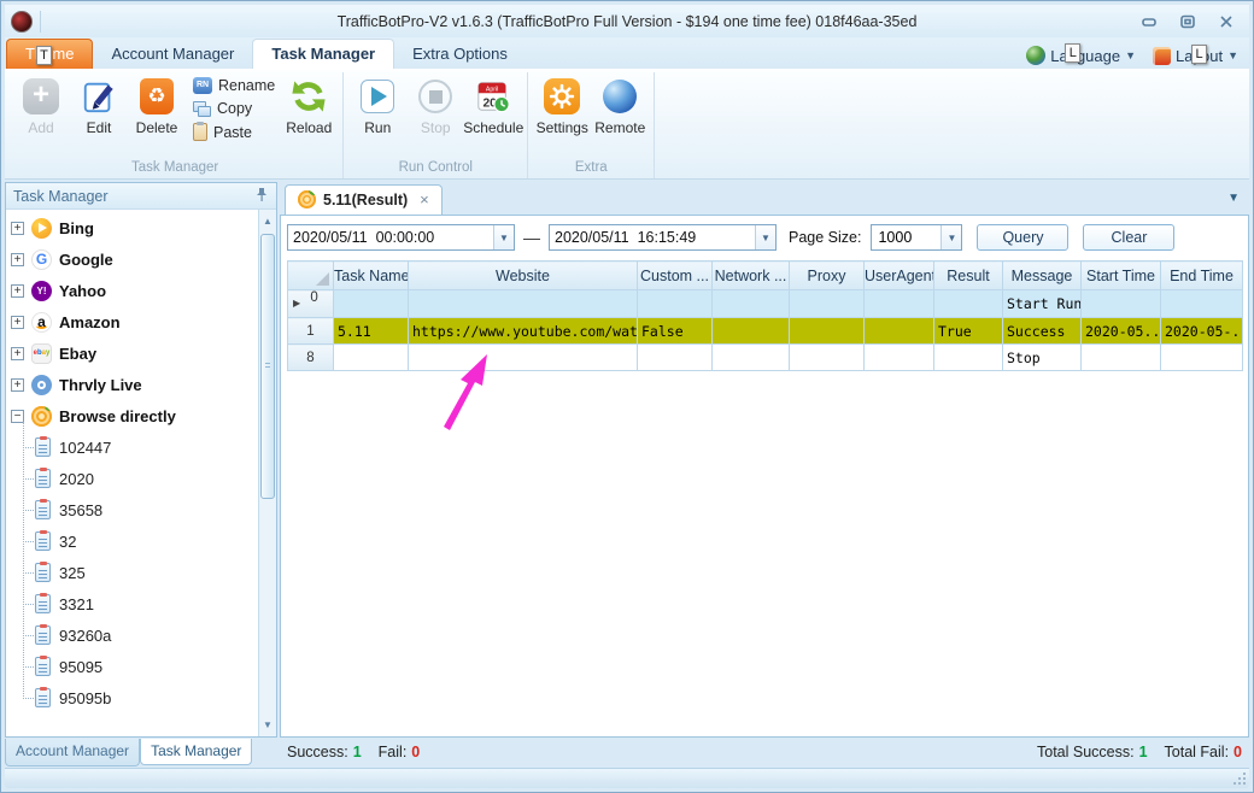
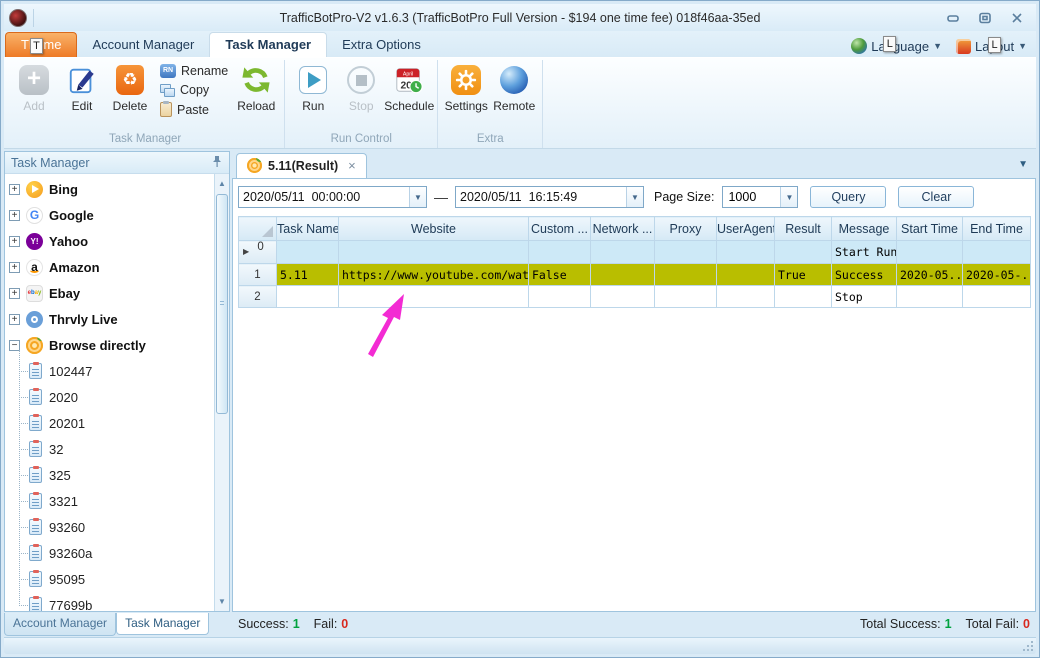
  TrafficBotPro-V2 v1.6.3 (TrafficBotPro Full Version - $194 one time fee) 018f46aa-35ed
  T
  Account Manager
  Task Manager
  Extra Options
  Laguage
  L
  ▼
  L
  ▼
  +
  Add
  Edit
  ♻
  Delete
  Rename
  Copy
  Paste
  Reload
  Task Manager
  Run
  Stop
  20
  Schedule
  Run Control
  Settings
  Remote
  Extra
  Task Manager
  +
  Bing
  +
  G
  Google
  +
  Y!
  Yahoo
  +
  a
  Amazon
  +
  Ebay
  +
  Thrvly Live
  −
  Browse directly
  102447
  2020
- 35658
+ 20201
  32
  325
  3321
+ 93260
  93260a
  95095
- 95095b
+ 77699b
  ▲
  ▼
  Account Manager
  Task Manager
  5.11(Result)
  ×
  ▼
  2020/05/11 00:00:00
  ▼
  —
  2020/05/11 16:15:49
  ▼
  Page Size:
  1000
  ▼
  Query
  Clear
  	Task Name	Website	Custom ...	Network ...	Proxy	UserAgen	Result	Message	Start Time	End Time
  ▶0								Start Run
  1	5.11	https://www.youtube.com/wat	False				True	Success	2020-05..	2020-05-.
- 8								Stop
+ 2								Stop
  Success:
  1
  Fail:
  0
  Total Success:
  1
  Total Fail:
  0
